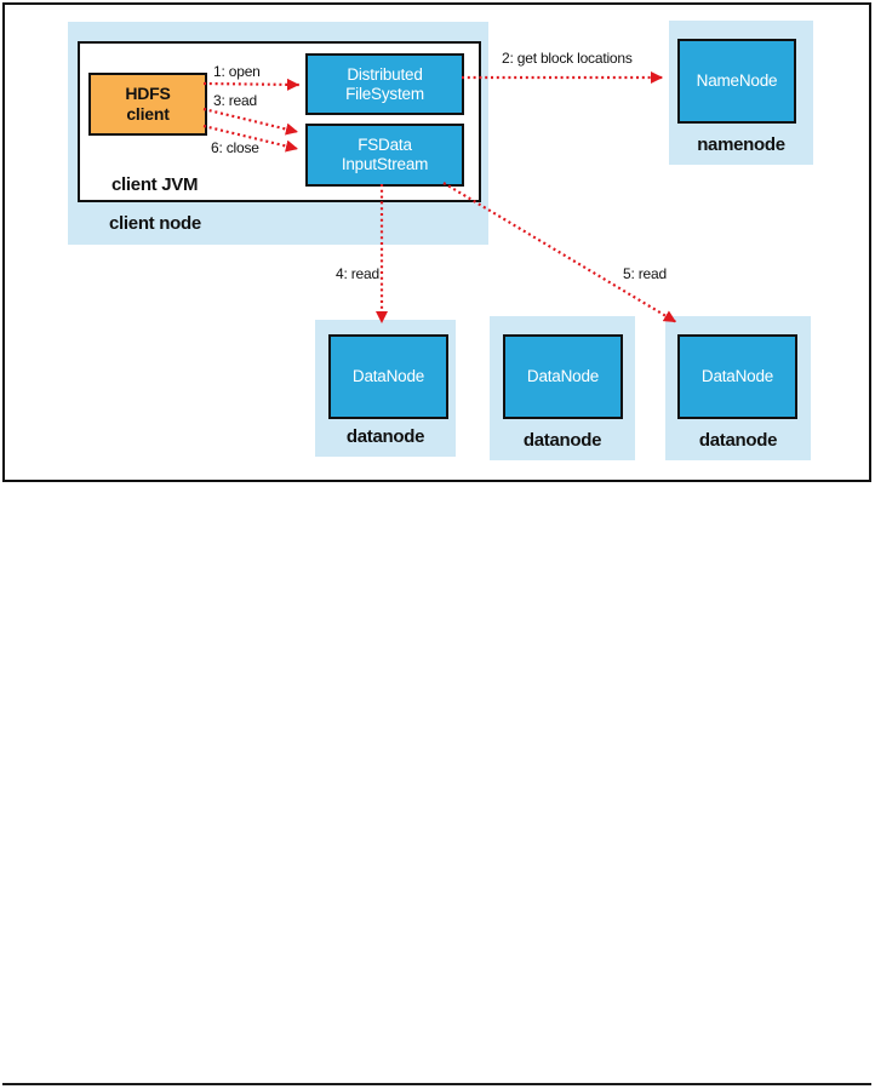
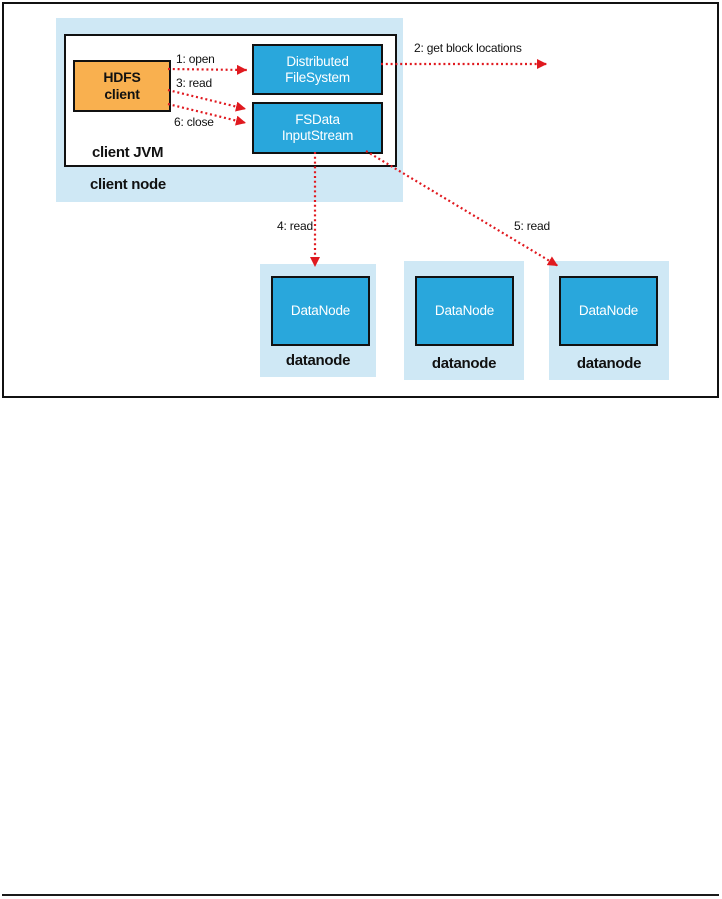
  client node
  client JVM
  HDFS
  client
  Distributed
  FileSystem
  FSData
  InputStream
- NameNode
- namenode
  DataNode
  datanode
  DataNode
  datanode
  DataNode
  datanode
  1: open
  2: get block locations
  3: read
  4: read
  5: read
  6: close
